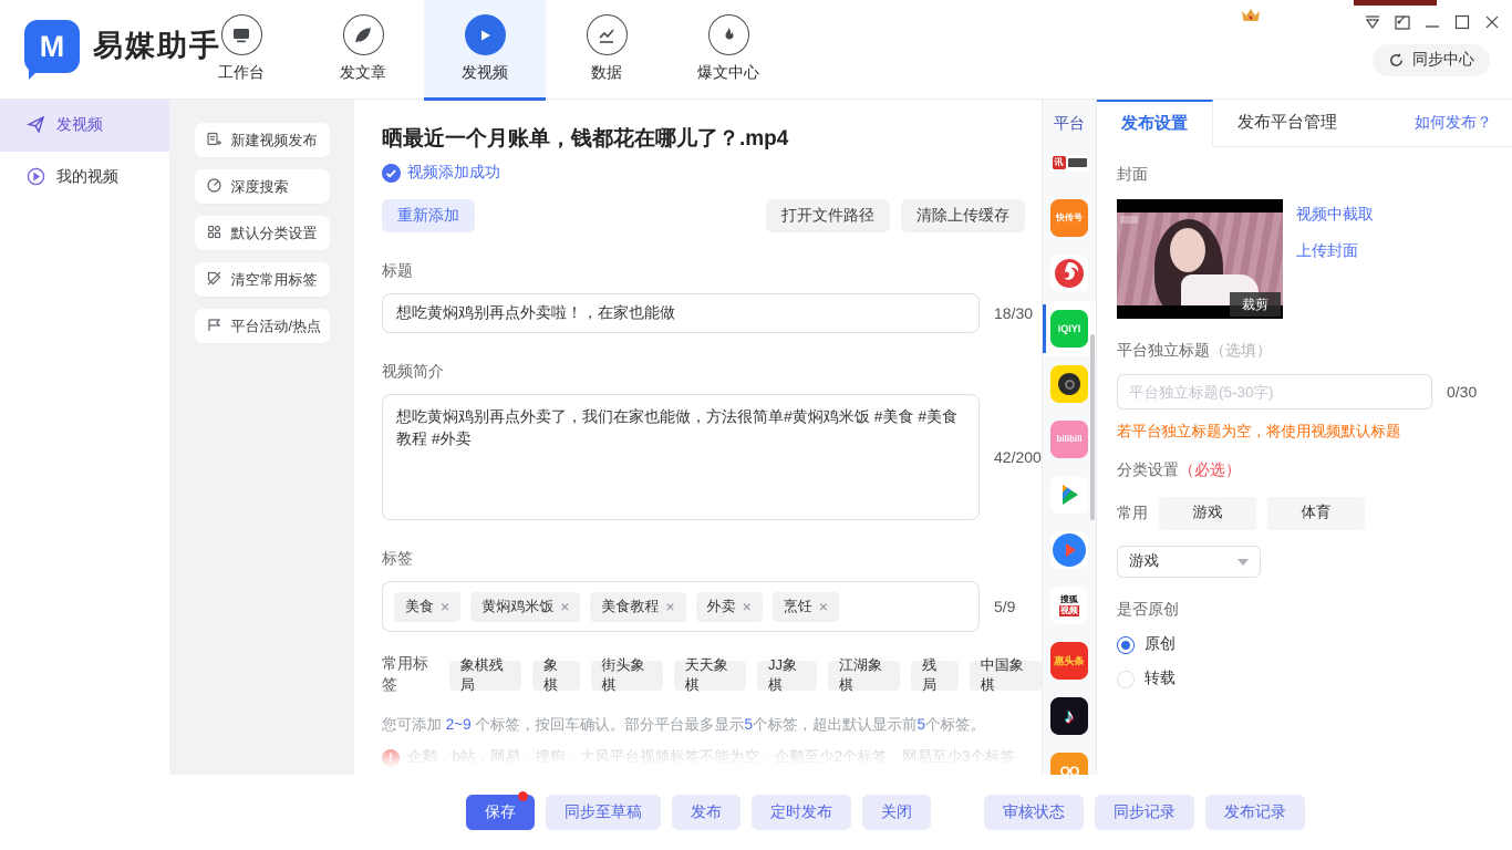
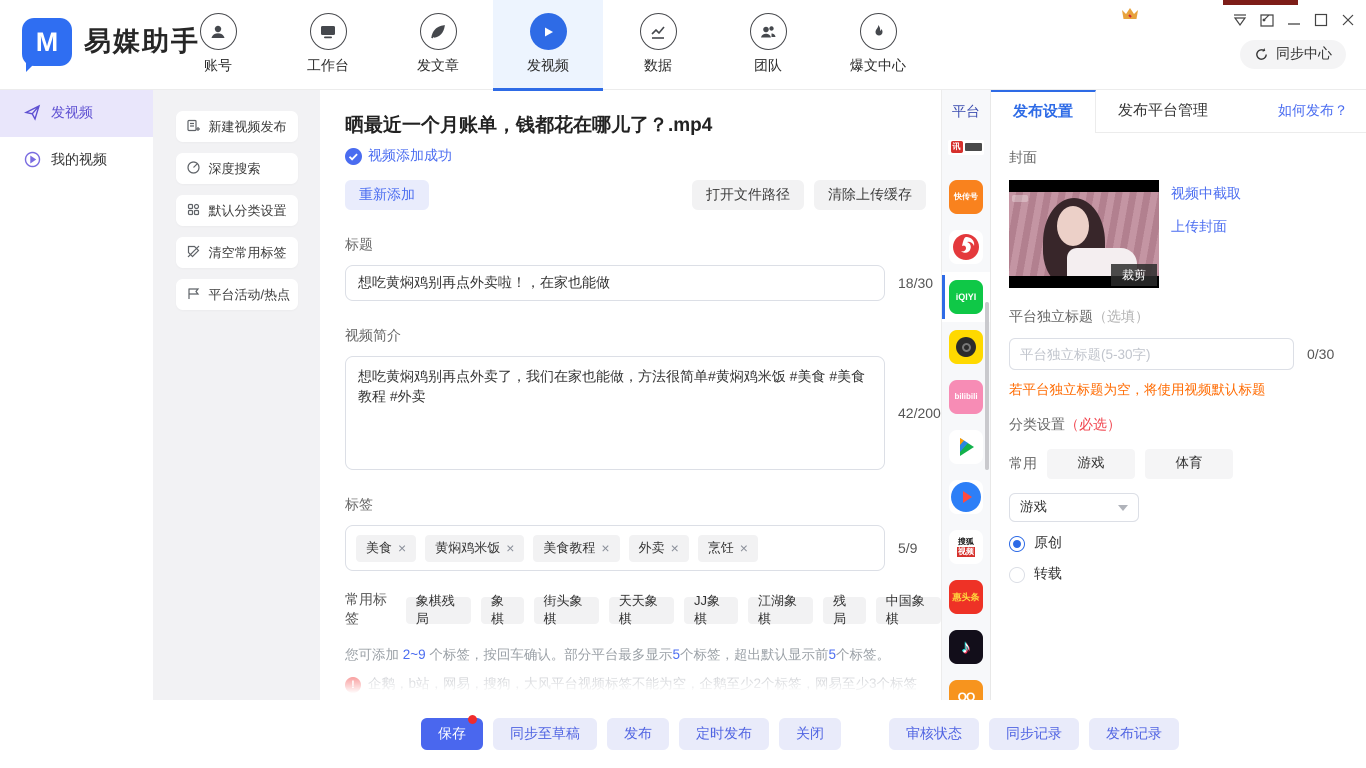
  M
  易媒助手
+ 账号
  工作台
  发文章
  发视频
  数据
+ 团队
  爆文中心
  同步中心
  发视频
  我的视频
  新建视频发布
  深度搜索
  默认分类设置
  清空常用标签
  平台活动/热点
  晒最近一个月账单，钱都花在哪儿了？.mp4
  视频添加成功
  重新添加
  打开文件路径
  清除上传缓存
  标题
  想吃黄焖鸡别再点外卖啦！，在家也能做
  18/30
  视频简介
  42/200
  标签
  美食
  ×
  黄焖鸡米饭
  ×
  美食教程
  ×
  外卖
  ×
  烹饪
  ×
  5/9
  常用标签
  象棋残局
  象棋
  街头象棋
  天天象棋
  JJ象棋
  江湖象棋
  残局
  中国象棋
  您可添加 2~9 个标签，按回车确认。部分平台最多显示5个标签，超出默认显示前5个标签。
  平台
  讯
  快传号
  iQIYI
  bilibili
  搜狐
  视频
  惠头条
  ♪
  OO
  发布设置
  发布平台管理
  如何发布？
  封面
  裁剪
  视频中截取
  上传封面
  平台独立标题（选填）
  平台独立标题(5-30字)
  0/30
  若平台独立标题为空，将使用视频默认标题
  分类设置（必选）
  常用
  游戏
  体育
  游戏
- 是否原创
  原创
  转载
  保存
  同步至草稿
  发布
  定时发布
  关闭
  审核状态
  同步记录
  发布记录
